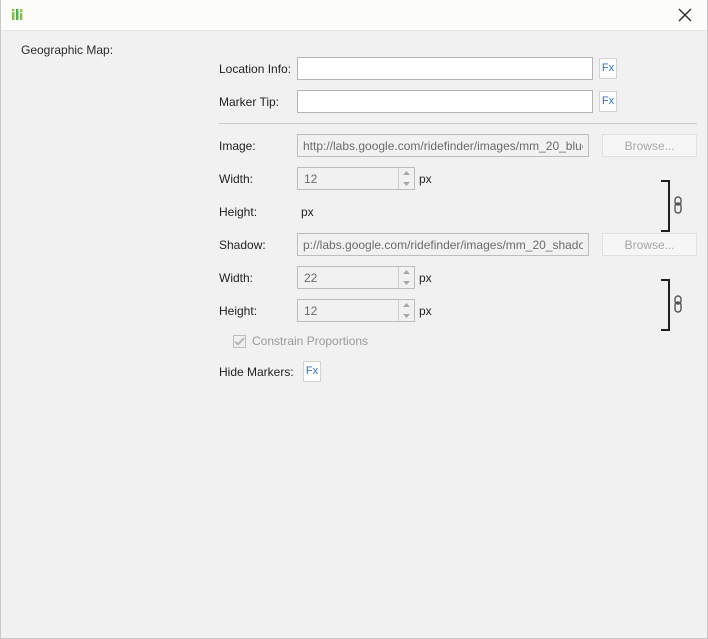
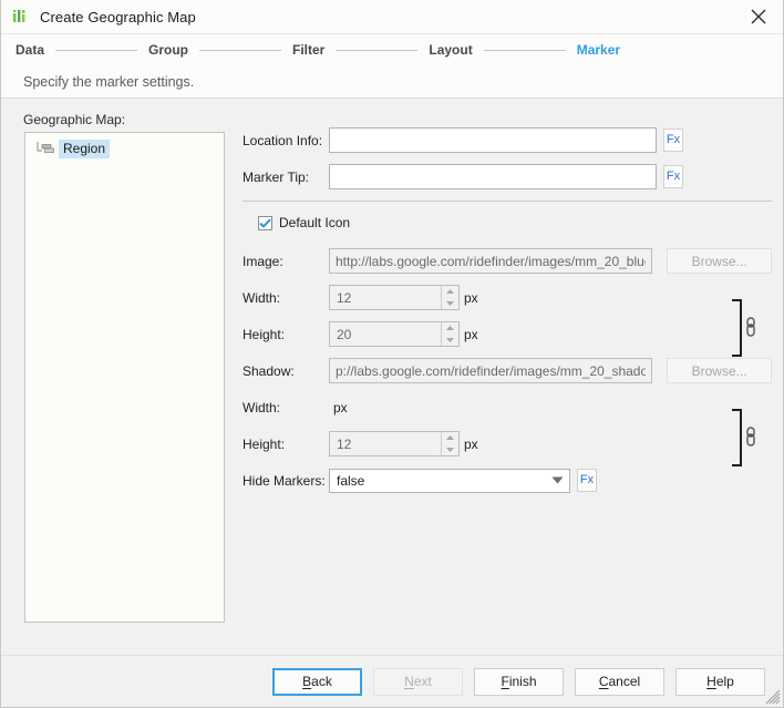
+ Create Geographic Map
+ Data
+ Group
+ Filter
+ Layout
+ Marker
+ Specify the marker settings.
  Geographic Map:
+ Region
  Location Info:
  Fx
  Marker Tip:
  Fx
+ Default Icon
  Image:
  http://labs.google.com/ridefinder/images/mm_20_blu
  Browse...
  Width:
  12
  px
  Height:
+ 20
  px
  Shadow:
  p://labs.google.com/ridefinder/images/mm_20_shado
  Browse...
  Width:
- 22
  px
  Height:
  12
  px
- Constrain Proportions
  Hide Markers:
+ false
  Fx
+ Back
+ Next
+ Finish
+ Cancel
+ Help
